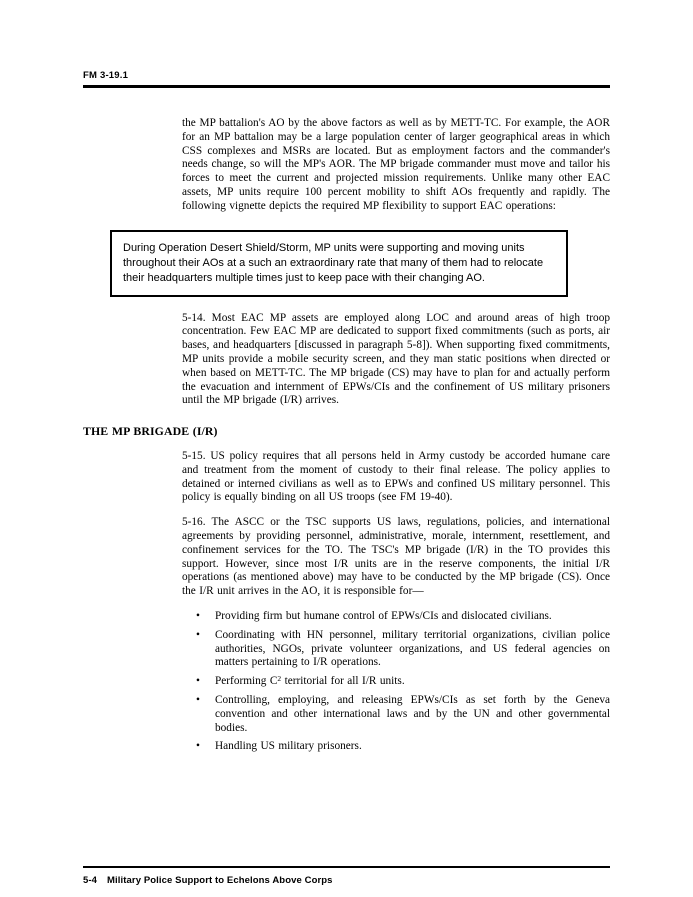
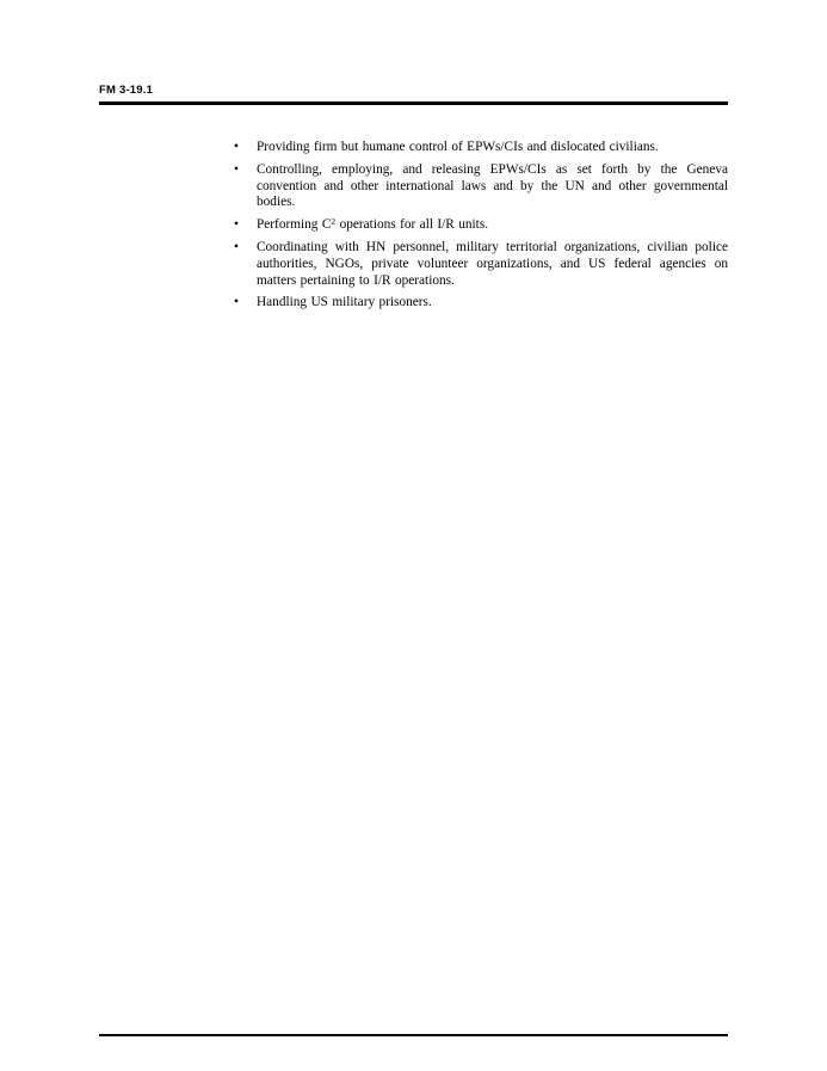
  FM 3-19.1
- the MP battalion's AO by the above factors as well as by METT-TC. For example, the AOR for an MP battalion may be a large population center of larger geographical areas in which CSS complexes and MSRs are located. But as employment factors and the commander's needs change, so will the MP's AOR. The MP brigade commander must move and tailor his forces to meet the current and projected mission requirements. Unlike many other EAC assets, MP units require 100 percent mobility to shift AOs frequently and rapidly. The following vignette depicts the required MP flexibility to support EAC operations:
- During Operation Desert Shield/Storm, MP units were supporting and moving units throughout their AOs at a such an extraordinary rate that many of them had to relocate their headquarters multiple times just to keep pace with their changing AO.
- 5-14. Most EAC MP assets are employed along LOC and around areas of high troop concentration. Few EAC MP are dedicated to support fixed commitments (such as ports, air bases, and headquarters [discussed in paragraph 5-8]). When supporting fixed commitments, MP units provide a mobile security screen, and they man static positions when directed or when based on METT-TC. The MP brigade (CS) may have to plan for and actually perform the evacuation and internment of EPWs/CIs and the confinement of US military prisoners until the MP brigade (I/R) arrives.
- THE MP BRIGADE (I/R)
- 5-15. US policy requires that all persons held in Army custody be accorded humane care and treatment from the moment of custody to their final release. The policy applies to detained or interned civilians as well as to EPWs and confined US military personnel. This policy is equally binding on all US troops (see FM 19-40).
- 5-16. The ASCC or the TSC supports US laws, regulations, policies, and international agreements by providing personnel, administrative, morale, internment, resettlement, and confinement services for the TO. The TSC's MP brigade (I/R) in the TO provides this support. However, since most I/R units are in the reserve components, the initial I/R operations (as mentioned above) may have to be conducted by the MP brigade (CS). Once the I/R unit arrives in the AO, it is responsible for—
  •
  Providing firm but humane control of EPWs/CIs and dislocated civilians.
  •
- Coordinating with HN personnel, military territorial organizations, civilian police authorities, NGOs, private volunteer organizations, and US federal agencies on matters pertaining to I/R operations.
+ Controlling, employing, and releasing EPWs/CIs as set forth by the Geneva convention and other international laws and by the UN and other governmental bodies.
  •
- Performing C2 territorial for all I/R units.
+ Performing C2 operations for all I/R units.
  •
- Controlling, employing, and releasing EPWs/CIs as set forth by the Geneva convention and other international laws and by the UN and other governmental bodies.
+ Coordinating with HN personnel, military territorial organizations, civilian police authorities, NGOs, private volunteer organizations, and US federal agencies on matters pertaining to I/R operations.
  •
  Handling US military prisoners.
- 5-4 Military Police Support to Echelons Above Corps
